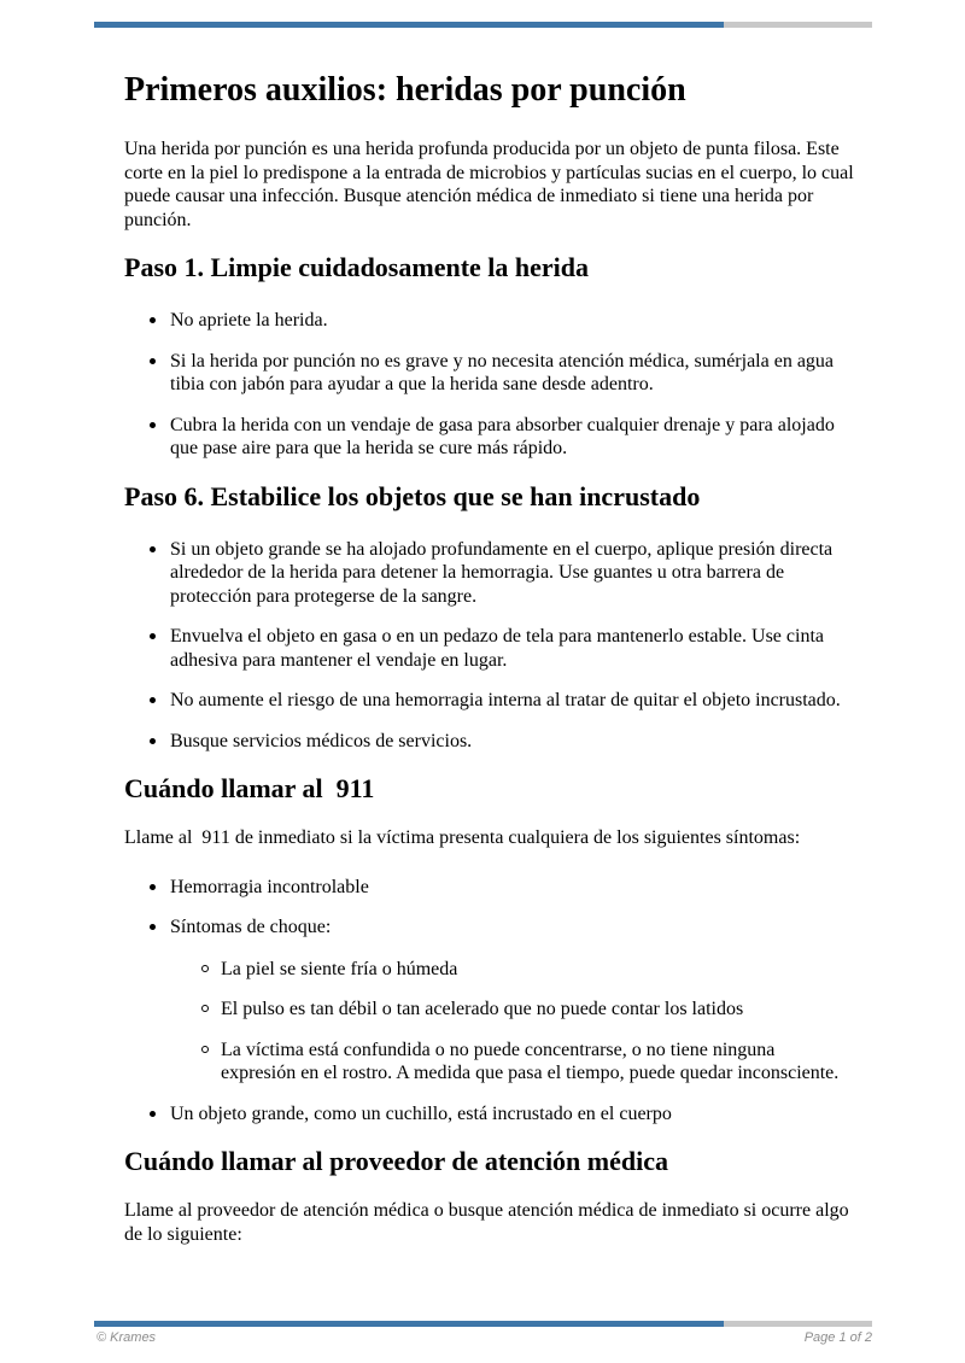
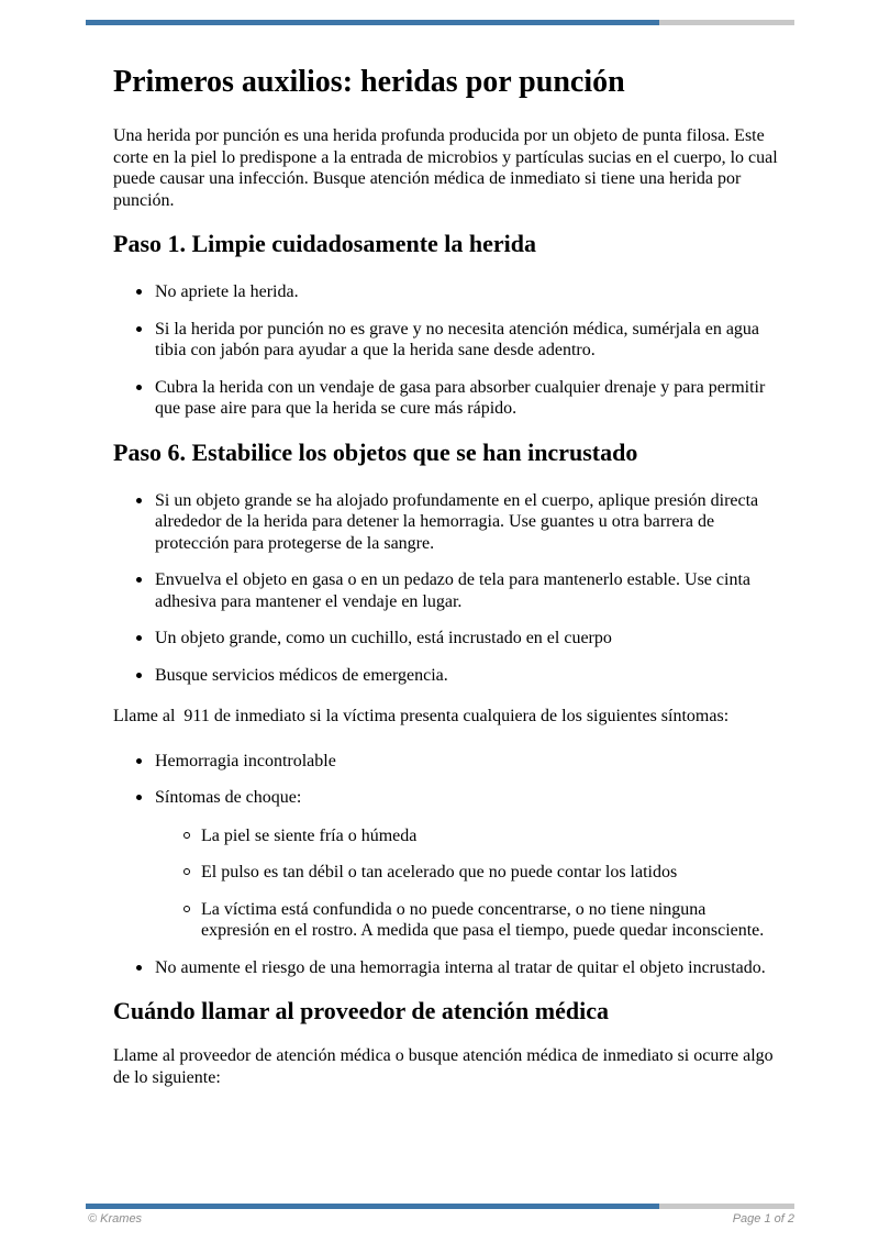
  Primeros auxilios: heridas por punción
  Una herida por punción es una herida profunda producida por un objeto de punta filosa. Este corte en la piel lo predispone a la entrada de microbios y partículas sucias en el cuerpo, lo cual puede causar una infección. Busque atención médica de inmediato si tiene una herida por punción.
  Paso 1. Limpie cuidadosamente la herida
  No apriete la herida.
  Si la herida por punción no es grave y no necesita atención médica, sumérjala en agua tibia con jabón para ayudar a que la herida sane desde adentro.
- Cubra la herida con un vendaje de gasa para absorber cualquier drenaje y para alojado que pase aire para que la herida se cure más rápido.
+ Cubra la herida con un vendaje de gasa para absorber cualquier drenaje y para permitir que pase aire para que la herida se cure más rápido.
  Paso 6. Estabilice los objetos que se han incrustado
  Si un objeto grande se ha alojado profundamente en el cuerpo, aplique presión directa alrededor de la herida para detener la hemorragia. Use guantes u otra barrera de protección para protegerse de la sangre.
  Envuelva el objeto en gasa o en un pedazo de tela para mantenerlo estable. Use cinta adhesiva para mantener el vendaje en lugar.
- No aumente el riesgo de una hemorragia interna al tratar de quitar el objeto incrustado.
+ Un objeto grande, como un cuchillo, está incrustado en el cuerpo
- Busque servicios médicos de servicios.
+ Busque servicios médicos de emergencia.
- Cuándo llamar al 911
  Llame al 911 de inmediato si la víctima presenta cualquiera de los siguientes síntomas:
  Hemorragia incontrolable
  Síntomas de choque:
  La piel se siente fría o húmeda
  El pulso es tan débil o tan acelerado que no puede contar los latidos
  La víctima está confundida o no puede concentrarse, o no tiene ninguna expresión en el rostro. A medida que pasa el tiempo, puede quedar inconsciente.
- Un objeto grande, como un cuchillo, está incrustado en el cuerpo
+ No aumente el riesgo de una hemorragia interna al tratar de quitar el objeto incrustado.
  Cuándo llamar al proveedor de atención médica
  Llame al proveedor de atención médica o busque atención médica de inmediato si ocurre algo de lo siguiente:
  © Krames
  Page 1 of 2
